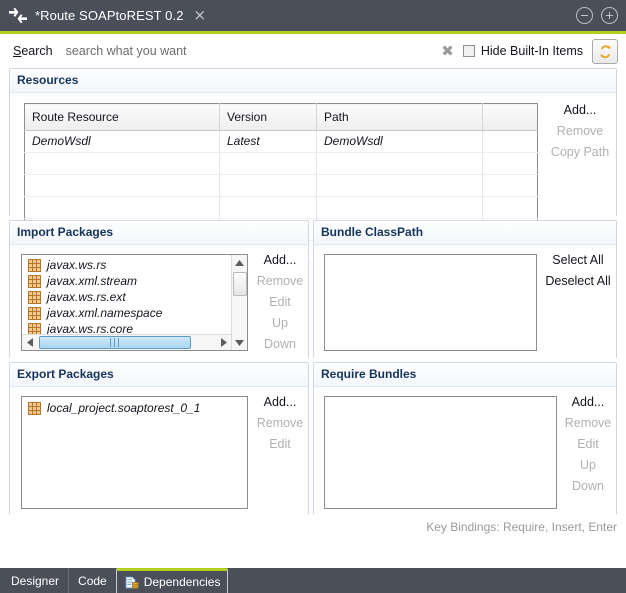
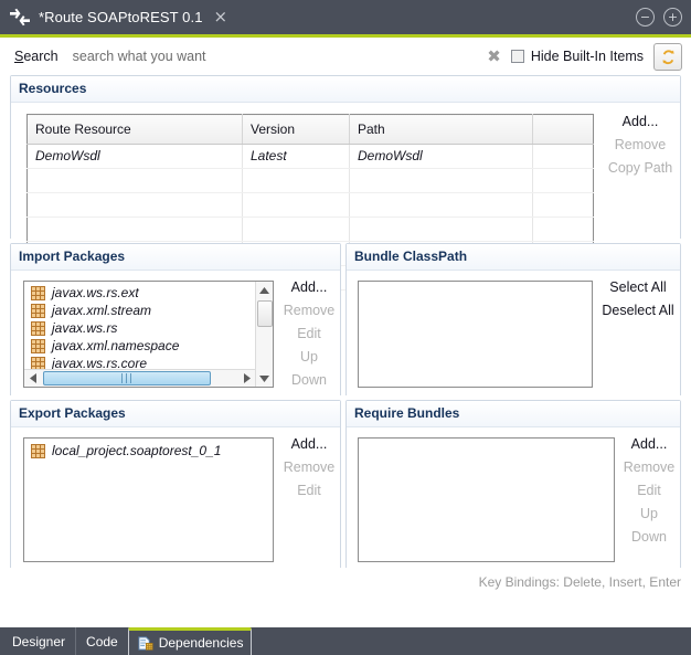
- *Route SOAPtoREST 0.2
+ *Route SOAPtoREST 0.1
  ×
  −
  +
  Search
  search what you want
  ✖
  Hide Built-In Items
  Resources
  Route Resource	Version	Path
  DemoWsdl	Latest	DemoWsdl
  Add...
  Remove
  Copy Path
  Import Packages
- javax.ws.rs
+ javax.ws.rs.ext
  javax.xml.stream
- javax.ws.rs.ext
+ javax.ws.rs
  javax.xml.namespace
  javax.ws.rs.core
  |||
  Add...
  Remove
  Edit
  Up
  Down
  Bundle ClassPath
  Select All
  Deselect All
  Export Packages
  local_project.soaptorest_0_1
  Add...
  Remove
  Edit
  Require Bundles
  Add...
  Remove
  Edit
  Up
  Down
- Key Bindings: Require, Insert, Enter
+ Key Bindings: Delete, Insert, Enter
  Designer
  Code
  Dependencies
